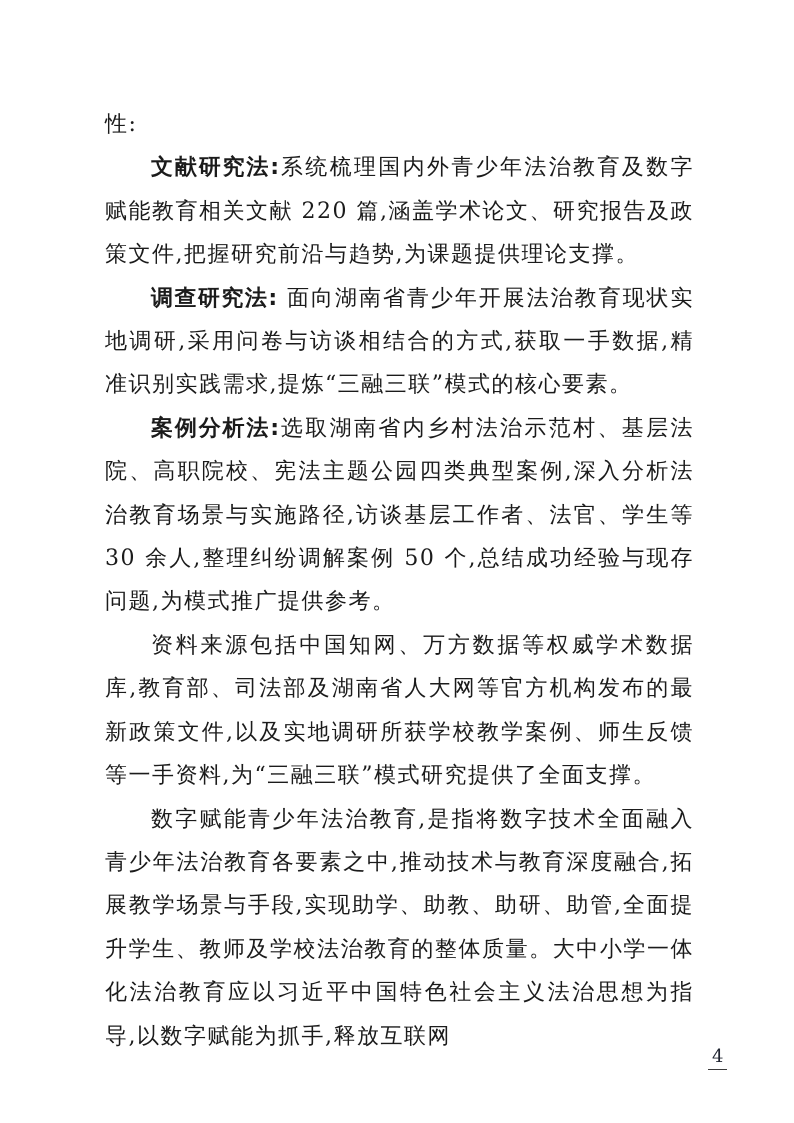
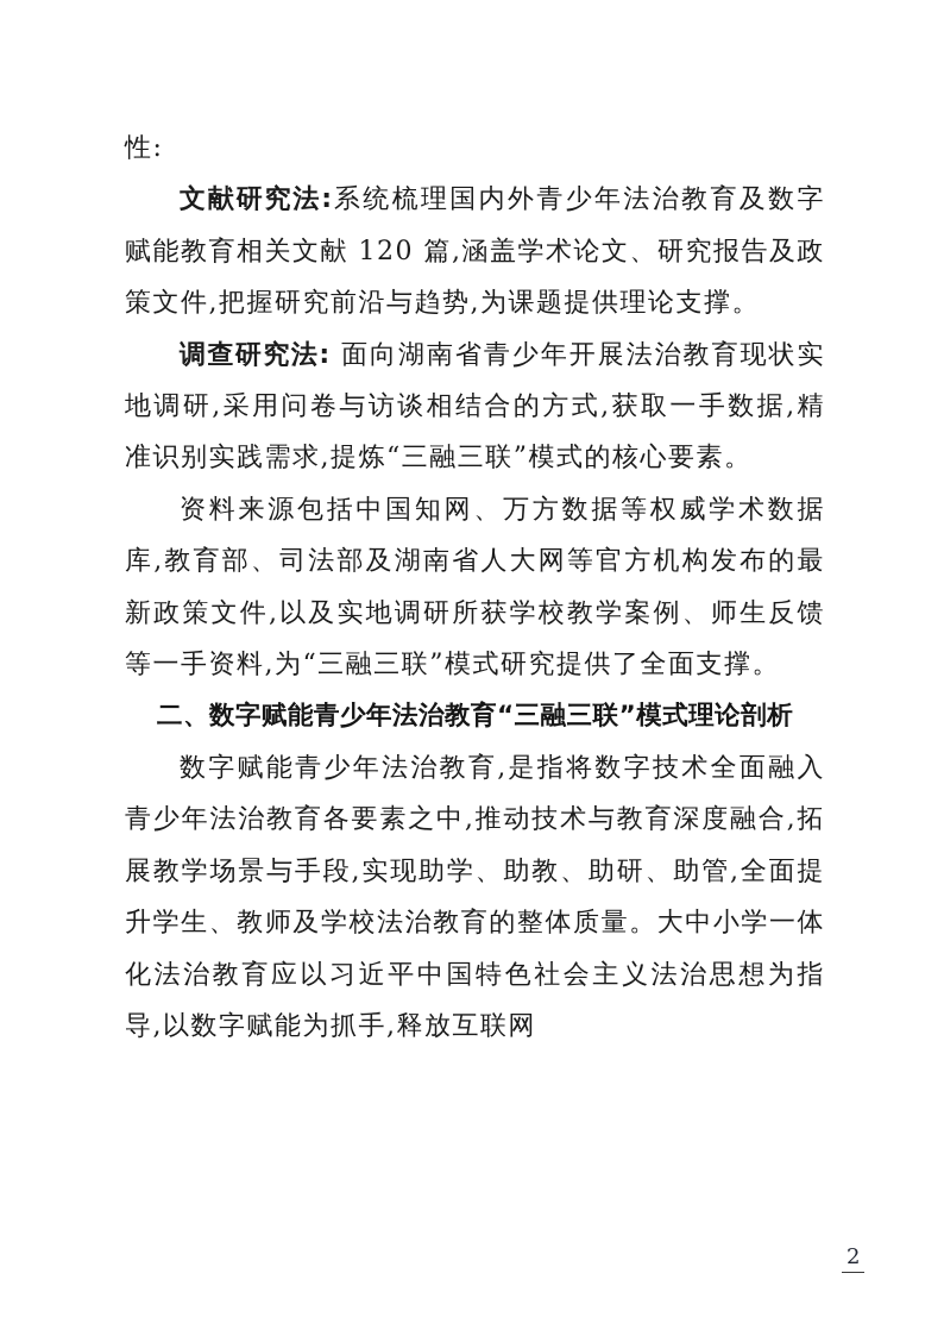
  性:
- 文献研究法:系统梳理国内外青少年法治教育及数字赋能教育相关文献 220 篇,涵盖学术论文、研究报告及政策文件,把握研究前沿与趋势,为课题提供理论支撑。
+ 文献研究法:系统梳理国内外青少年法治教育及数字赋能教育相关文献 120 篇,涵盖学术论文、研究报告及政策文件,把握研究前沿与趋势,为课题提供理论支撑。
  调查研究法: 面向湖南省青少年开展法治教育现状实地调研,采用问卷与访谈相结合的方式,获取一手数据,精准识别实践需求,提炼“三融三联”模式的核心要素。
- 案例分析法:选取湖南省内乡村法治示范村、基层法院、高职院校、宪法主题公园四类典型案例,深入分析法治教育场景与实施路径,访谈基层工作者、法官、学生等 30 余人,整理纠纷调解案例 50 个,总结成功经验与现存问题,为模式推广提供参考。
  资料来源包括中国知网、万方数据等权威学术数据库,教育部、司法部及湖南省人大网等官方机构发布的最新政策文件,以及实地调研所获学校教学案例、师生反馈等一手资料,为“三融三联”模式研究提供了全面支撑。
+ 二、数字赋能青少年法治教育“三融三联”模式理论剖析
  数字赋能青少年法治教育,是指将数字技术全面融入青少年法治教育各要素之中,推动技术与教育深度融合,拓展教学场景与手段,实现助学、助教、助研、助管,全面提升学生、教师及学校法治教育的整体质量。大中小学一体化法治教育应以习近平中国特色社会主义法治思想为指导,以数字赋能为抓手,释放互联网
- 4
+ 2
